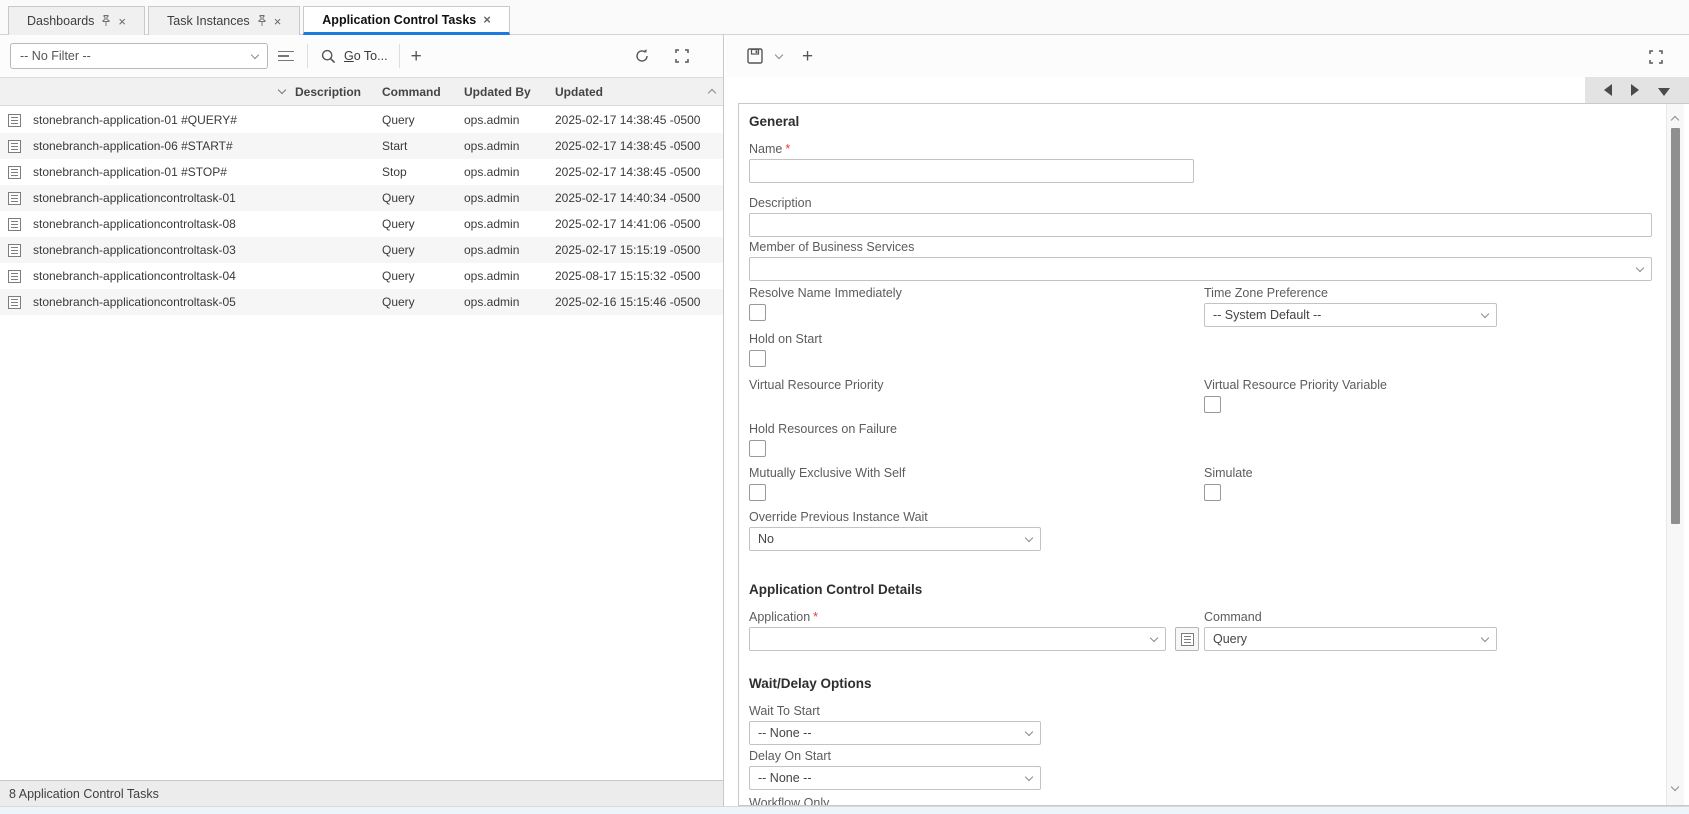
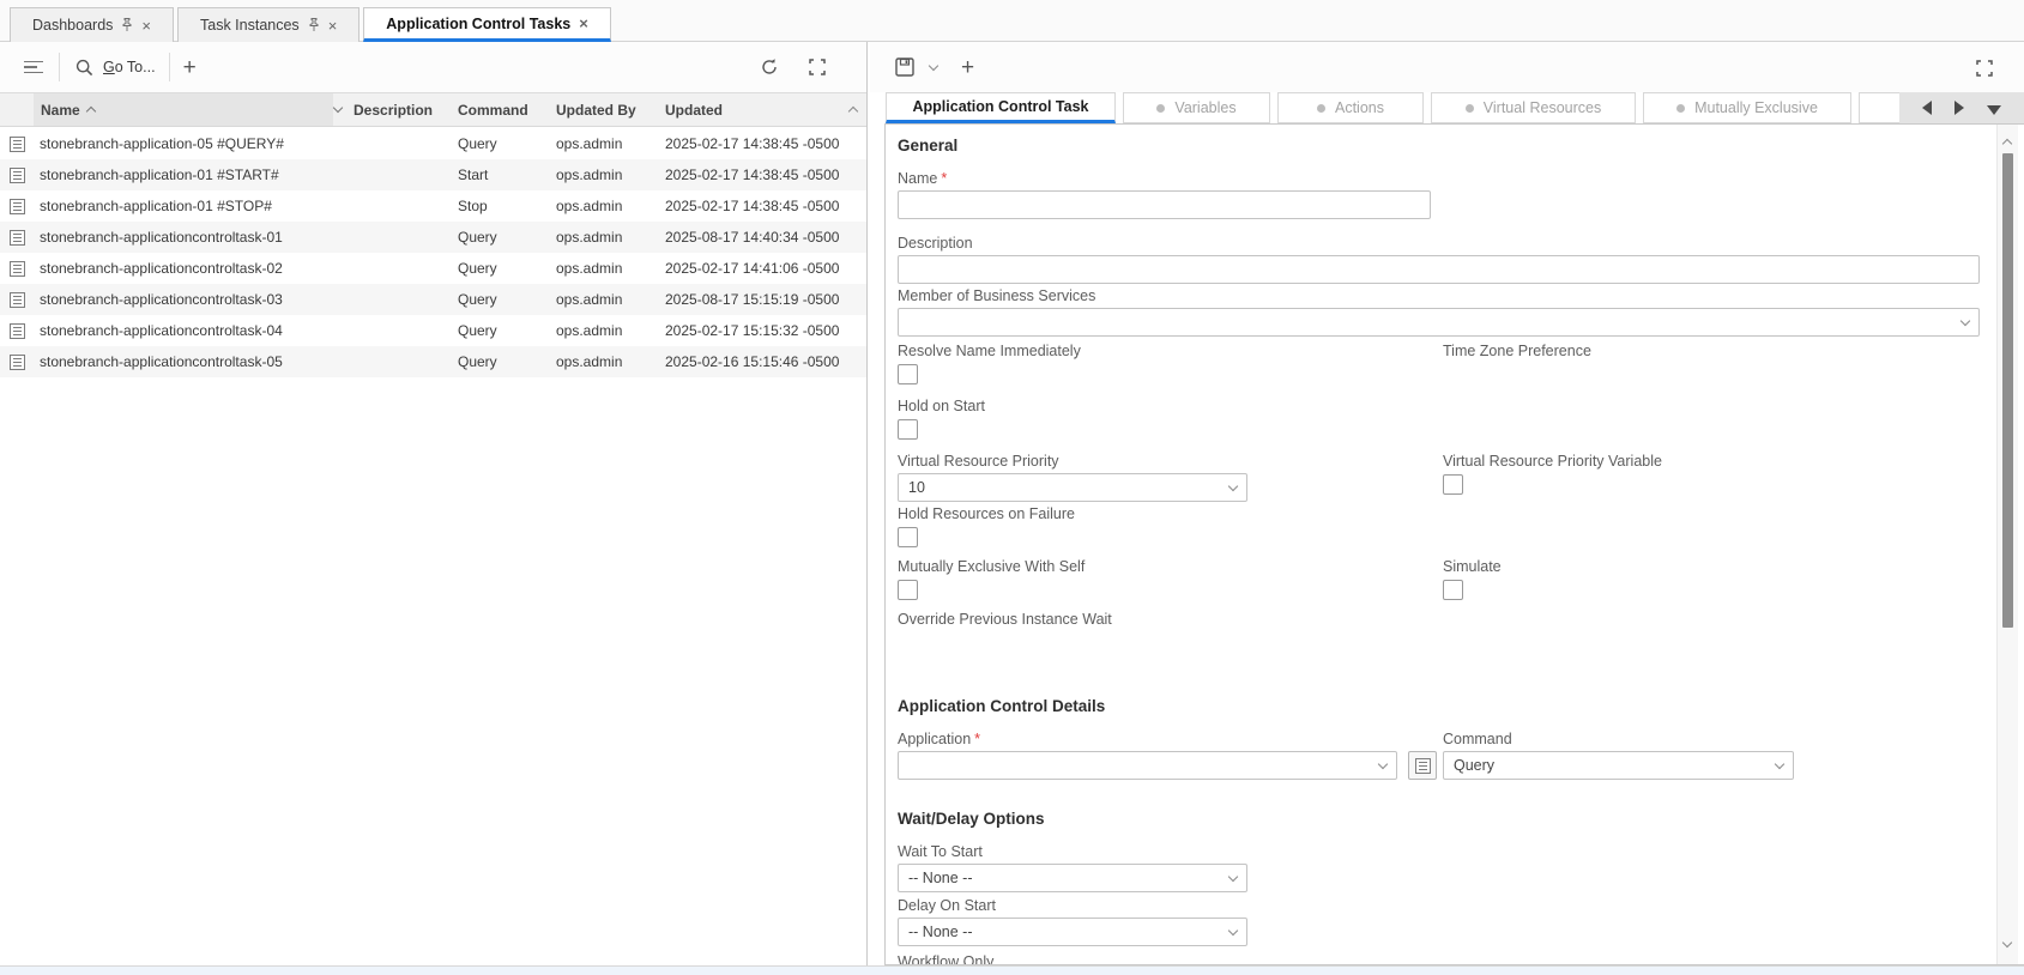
  Dashboards
  ×
  Task Instances
  ×
  Application Control Tasks
  ×
- -- No Filter --
  Go To...
  +
+ Name
  Description
  Command
  Updated By
  Updated
- stonebranch-application-01 #QUERY#
+ stonebranch-application-05 #QUERY#
  Query
  ops.admin
  2025-02-17 14:38:45 -0500
- stonebranch-application-06 #START#
+ stonebranch-application-01 #START#
  Start
  ops.admin
  2025-02-17 14:38:45 -0500
  stonebranch-application-01 #STOP#
  Stop
  ops.admin
  2025-02-17 14:38:45 -0500
  stonebranch-applicationcontroltask-01
  Query
  ops.admin
- 2025-02-17 14:40:34 -0500
+ 2025-08-17 14:40:34 -0500
- stonebranch-applicationcontroltask-08
+ stonebranch-applicationcontroltask-02
  Query
  ops.admin
  2025-02-17 14:41:06 -0500
  stonebranch-applicationcontroltask-03
  Query
  ops.admin
- 2025-02-17 15:15:19 -0500
+ 2025-08-17 15:15:19 -0500
  stonebranch-applicationcontroltask-04
  Query
  ops.admin
- 2025-08-17 15:15:32 -0500
+ 2025-02-17 15:15:32 -0500
  stonebranch-applicationcontroltask-05
  Query
  ops.admin
  2025-02-16 15:15:46 -0500
- 8 Application Control Tasks
  +
+ Application Control Task
+ Variables
+ Actions
+ Virtual Resources
+ Mutually Exclusive
  General
  Name *
  Description
  Member of Business Services
  Resolve Name Immediately
  Time Zone Preference
- -- System Default --
  Hold on Start
  Virtual Resource Priority
+ 10
  Virtual Resource Priority Variable
  Hold Resources on Failure
  Mutually Exclusive With Self
  Simulate
  Override Previous Instance Wait
- No
  Application Control Details
  Application *
  Command
  Query
  Wait/Delay Options
  Wait To Start
  -- None --
  Delay On Start
  -- None --
  Workflow Only
